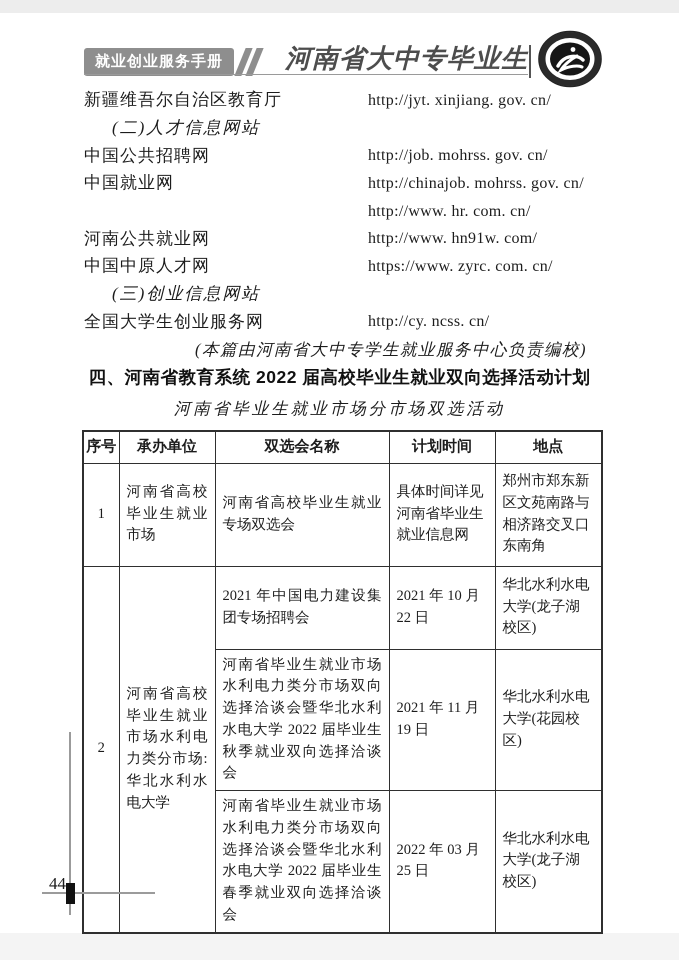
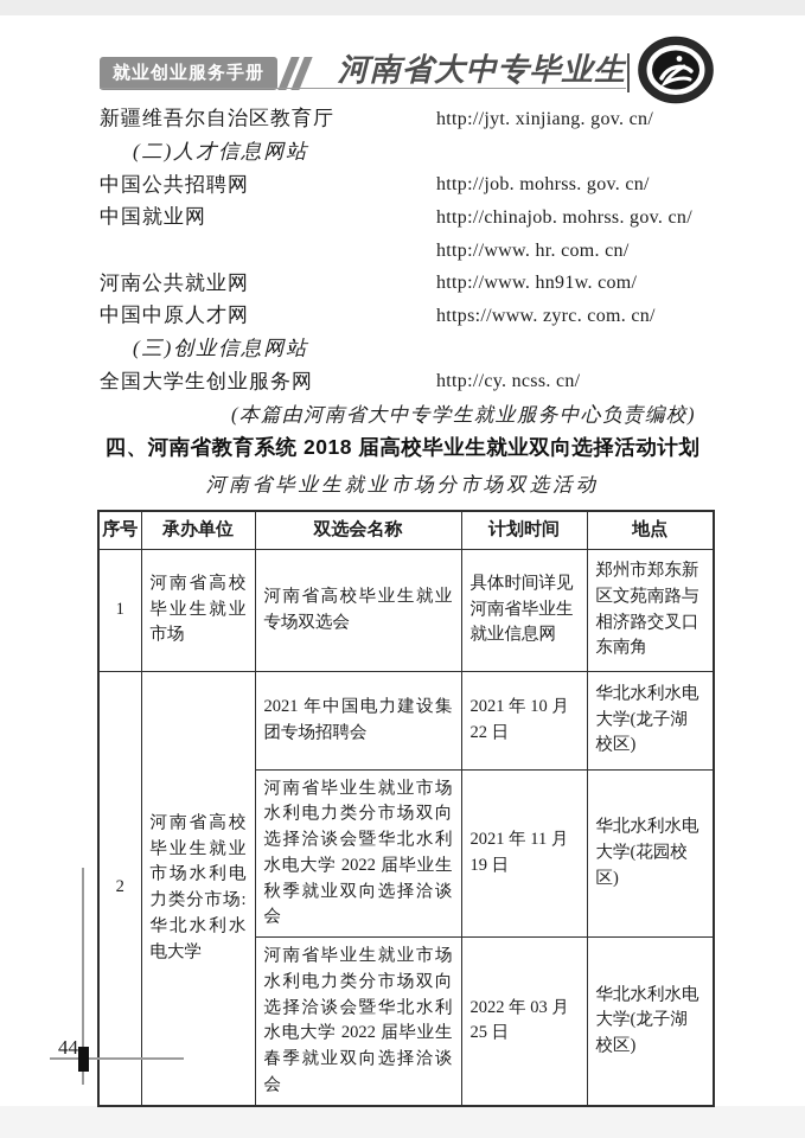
  就业创业服务手册
  河南省大中专毕业生
  新疆维吾尔自治区教育厅
  http://jyt. xinjiang. gov. cn/
  (二)人才信息网站
  中国公共招聘网
  http://job. mohrss. gov. cn/
  中国就业网
  http://chinajob. mohrss. gov. cn/
  http://www. hr. com. cn/
  河南公共就业网
  http://www. hn91w. com/
  中国中原人才网
  https://www. zyrc. com. cn/
  (三)创业信息网站
  全国大学生创业服务网
  http://cy. ncss. cn/
  (本篇由河南省大中专学生就业服务中心负责编校)
- 四、河南省教育系统 2022 届高校毕业生就业双向选择活动计划
+ 四、河南省教育系统 2018 届高校毕业生就业双向选择活动计划
  河南省毕业生就业市场分市场双选活动
  序号	承办单位	双选会名称	计划时间	地点
  1	河南省高校毕业生就业市场	河南省高校毕业生就业专场双选会	具体时间详见河南省毕业生就业信息网	郑州市郑东新区文苑南路与相济路交叉口东南角
  2	河南省高校毕业生就业市场水利电力类分市场:华北水利水电大学	2021 年中国电力建设集团专场招聘会	2021 年 10 月 22 日	华北水利水电大学(龙子湖校区)
  河南省毕业生就业市场水利电力类分市场双向选择洽谈会暨华北水利水电大学 2022 届毕业生秋季就业双向选择洽谈会	2021 年 11 月 19 日	华北水利水电大学(花园校区)
  河南省毕业生就业市场水利电力类分市场双向选择洽谈会暨华北水利水电大学 2022 届毕业生春季就业双向选择洽谈会	2022 年 03 月 25 日	华北水利水电大学(龙子湖校区)
  44
